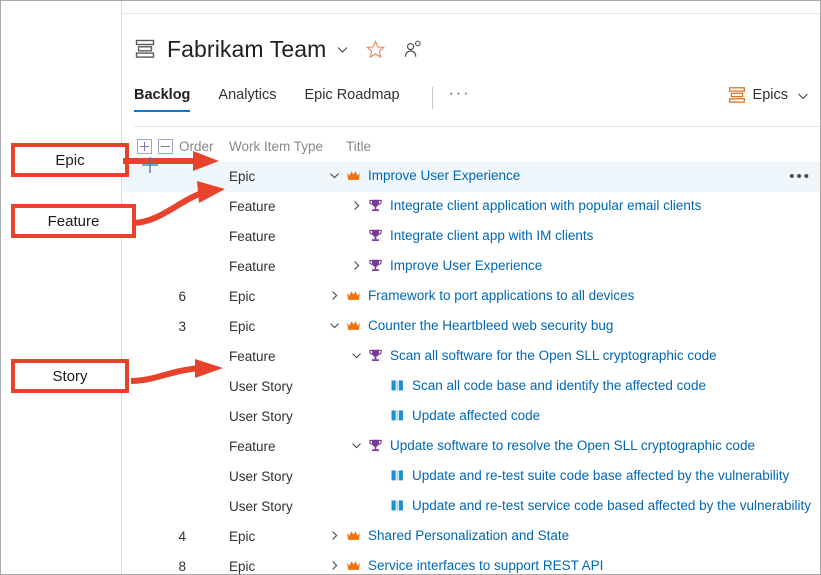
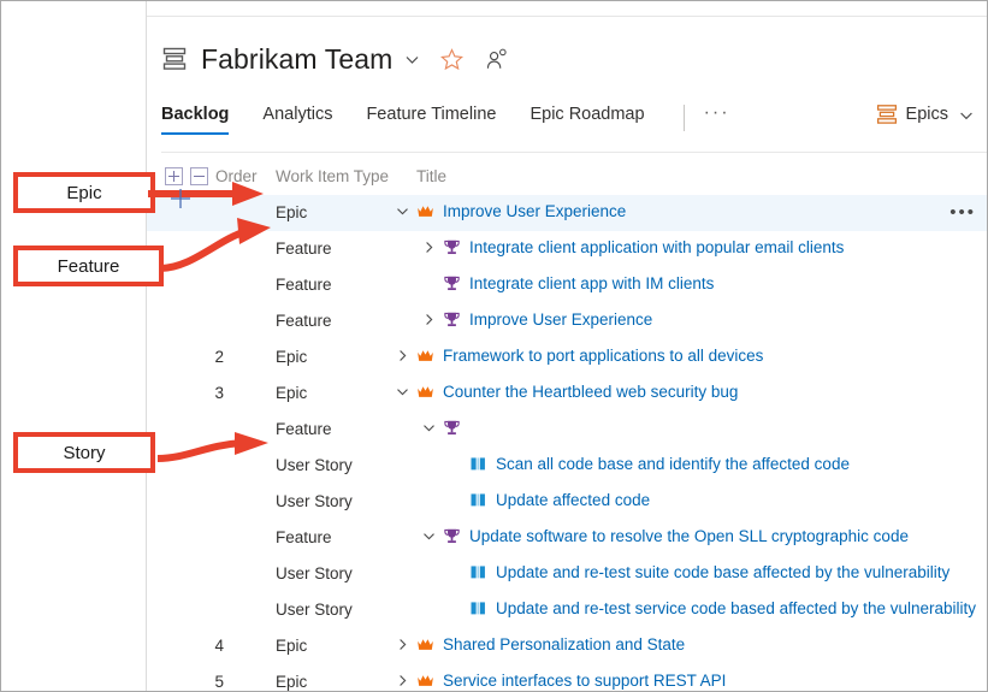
  Fabrikam Team
  Backlog
  Analytics
+ Feature Timeline
  Epic Roadmap
  ···
  Epics
  Order
  Work Item Type
  Title
  Epic
  Improve User Experience
  •••
  Feature
  Integrate client application with popular email clients
  Feature
  Integrate client app with IM clients
  Feature
  Improve User Experience
- 6
+ 2
  Epic
  Framework to port applications to all devices
  3
  Epic
  Counter the Heartbleed web security bug
  Feature
- Scan all software for the Open SLL cryptographic code
  User Story
  Scan all code base and identify the affected code
  User Story
  Update affected code
  Feature
  Update software to resolve the Open SLL cryptographic code
  User Story
  Update and re-test suite code base affected by the vulnerability
  User Story
  Update and re-test service code based affected by the vulnerability
  4
  Epic
  Shared Personalization and State
- 8
+ 5
  Epic
  Service interfaces to support REST API
  Epic
  Feature
  Story
